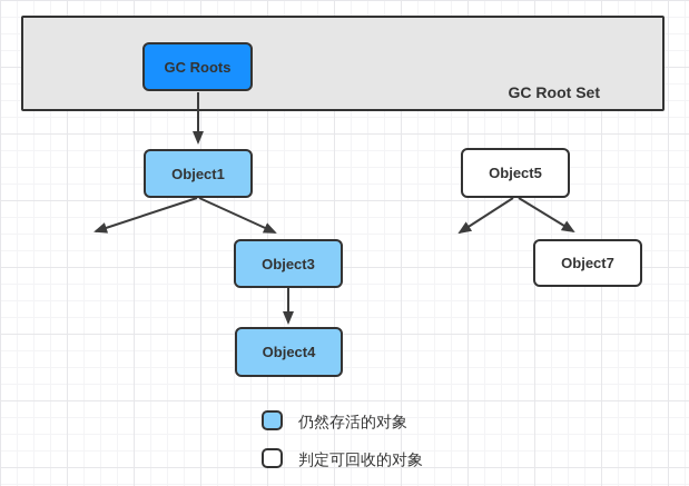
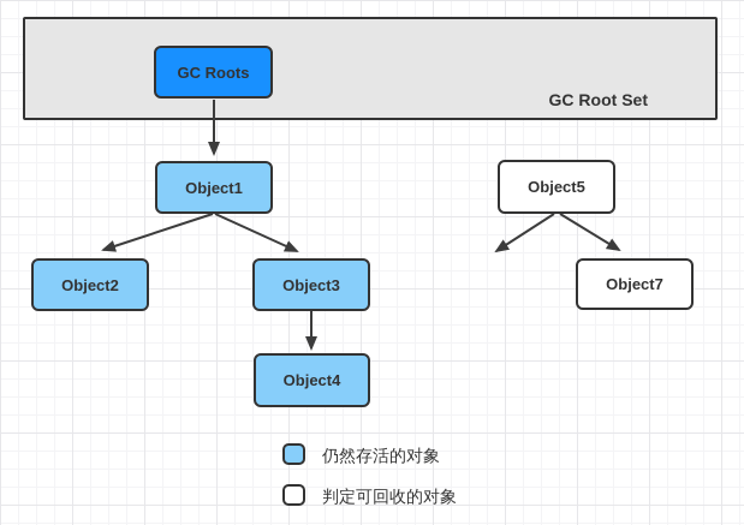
  GC Root Set
  GC Roots
  Object1
+ Object2
  Object3
  Object4
  Object5
  Object7
  仍然存活的对象
  判定可回收的对象
